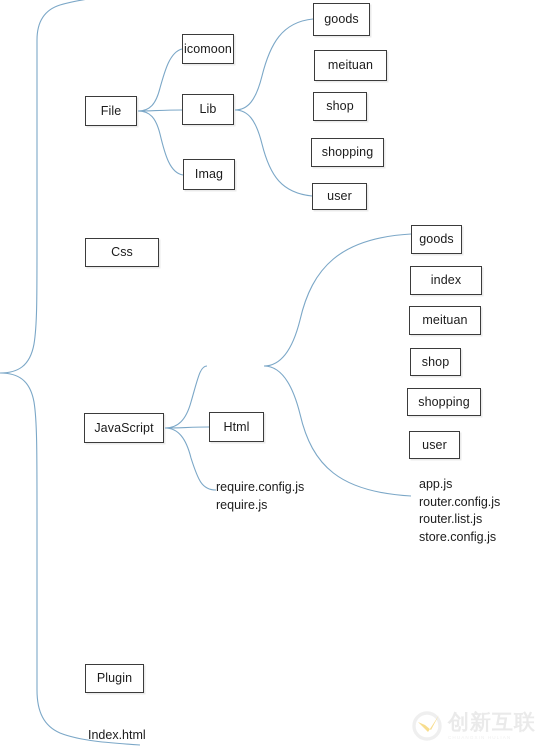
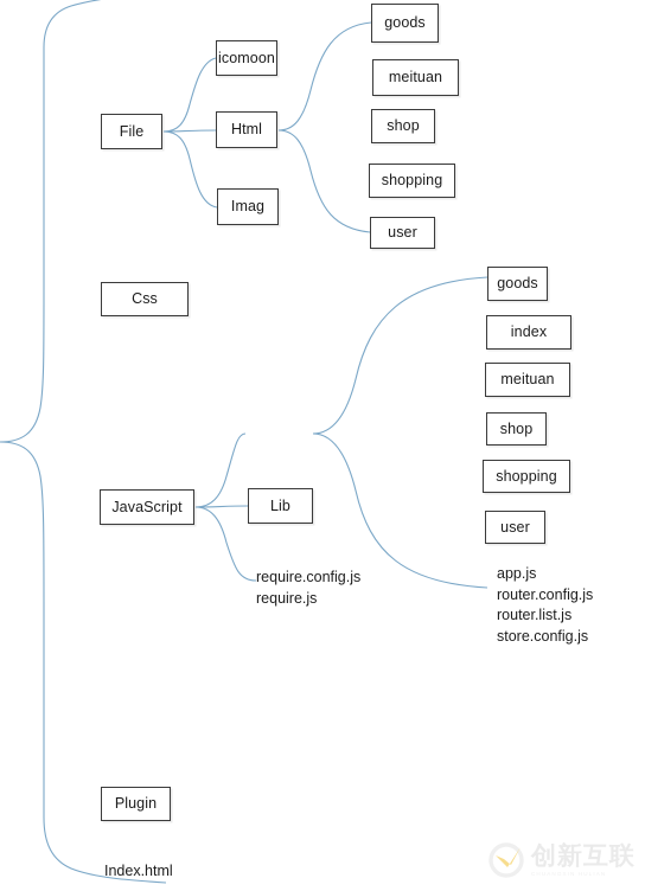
  File
  icomoon
- Lib
+ Html
  Imag
  goods
  meituan
  shop
  shopping
  user
  Css
  JavaScript
- Html
+ Lib
  goods
  index
  meituan
  shop
  shopping
  user
  Plugin
  require.config.js
  require.js
  app.js
  router.config.js
  router.list.js
  store.config.js
  Index.html
